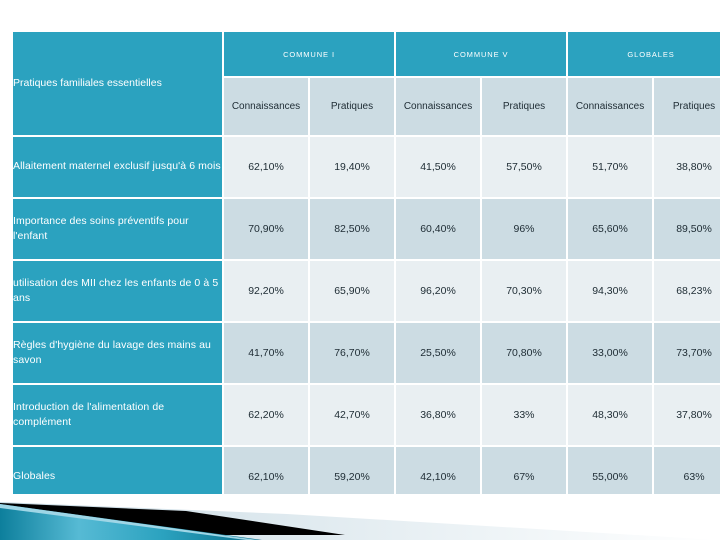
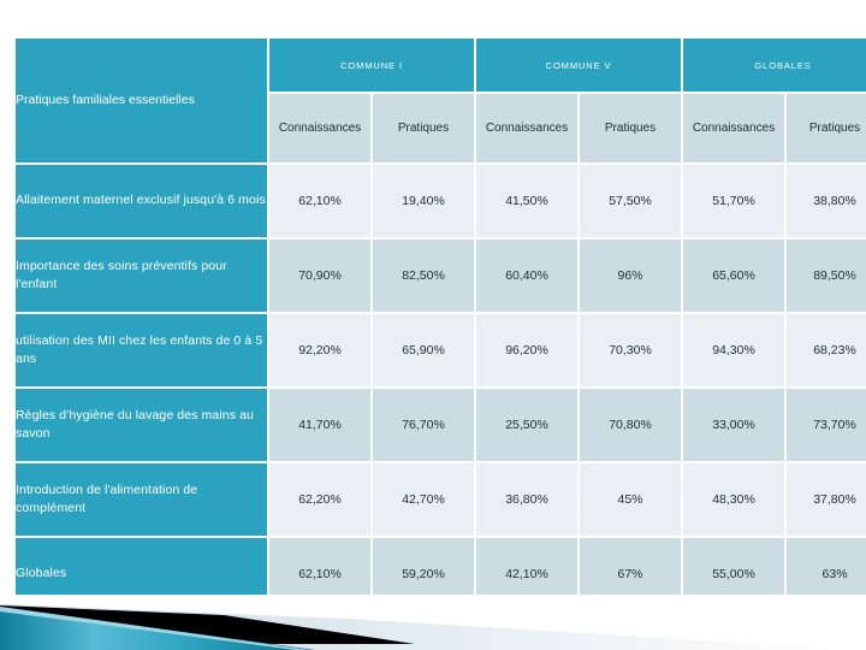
  Pratiques familiales essentielles	COMMUNE I	COMMUNE V	GLOBALES
  Connaissances	Pratiques	Connaissances	Pratiques	Connaissances	Pratiques
  Allaitement maternel exclusif jusqu'à 6 mois	62,10%	19,40%	41,50%	57,50%	51,70%	38,80%
  Importance des soins préventifs pour l'enfant	70,90%	82,50%	60,40%	96%	65,60%	89,50%
  utilisation des MII chez les enfants de 0 à 5 ans	92,20%	65,90%	96,20%	70,30%	94,30%	68,23%
  Règles d'hygiène du lavage des mains au savon	41,70%	76,70%	25,50%	70,80%	33,00%	73,70%
- Introduction de l'alimentation de complément	62,20%	42,70%	36,80%	33%	48,30%	37,80%
+ Introduction de l'alimentation de complément	62,20%	42,70%	36,80%	45%	48,30%	37,80%
  Globales	62,10%	59,20%	42,10%	67%	55,00%	63%
